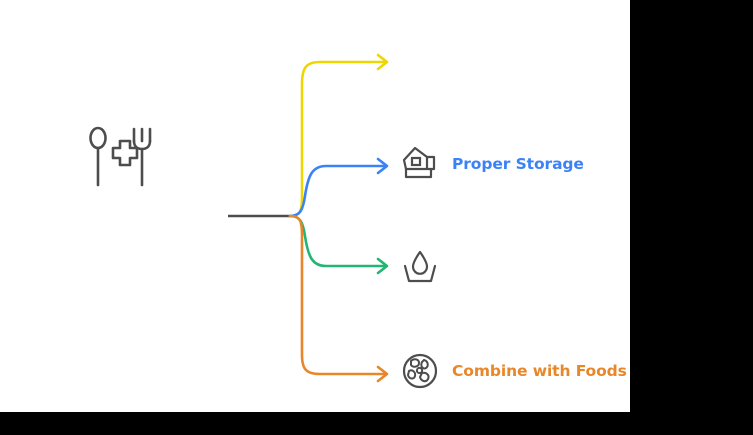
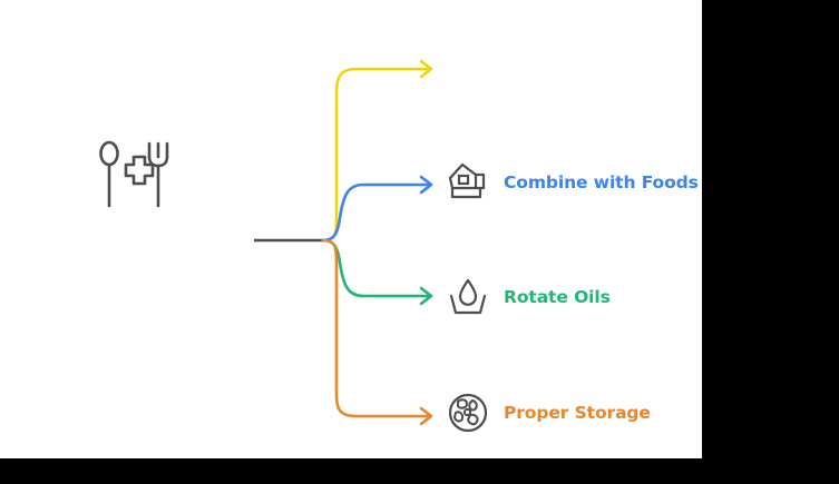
- Proper Storage
+ Combine with Foods
+ Rotate Oils
- Combine with Foods
+ Proper Storage
